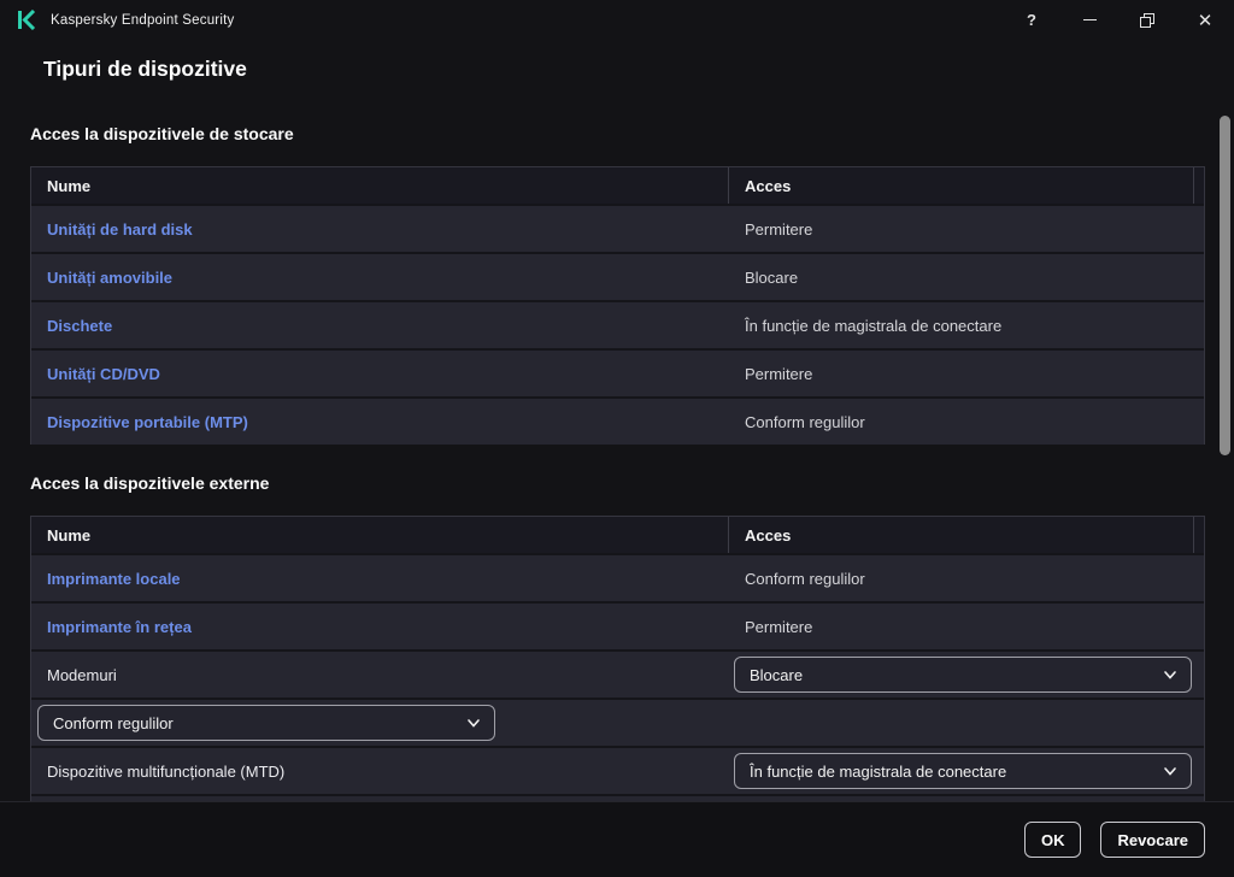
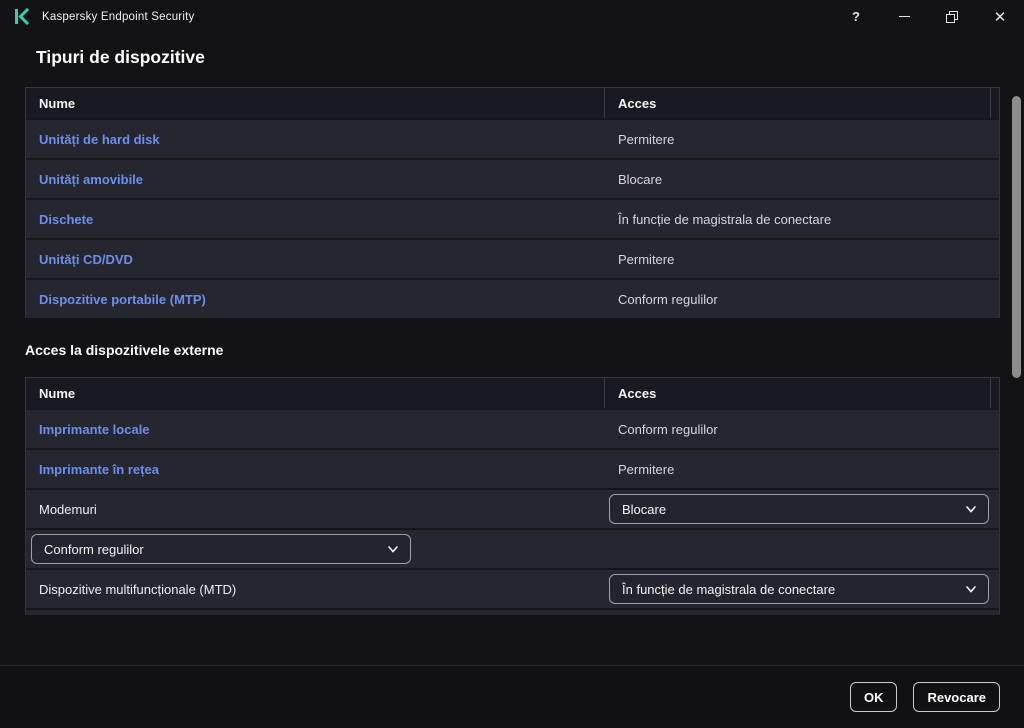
  Kaspersky Endpoint Security
  ?
  ✕
  Tipuri de dispozitive
- Acces la dispozitivele de stocare
  Nume
  Acces
  Unități de hard disk
  Permitere
  Unități amovibile
  Blocare
  Dischete
  În funcție de magistrala de conectare
  Unități CD/DVD
  Permitere
  Dispozitive portabile (MTP)
  Conform regulilor
  Acces la dispozitivele externe
  Nume
  Acces
  Imprimante locale
  Conform regulilor
  Imprimante în rețea
  Permitere
  Modemuri
  Blocare
  Conform regulilor
  Dispozitive multifuncționale (MTD)
  În funcție de magistrala de conectare
  OK
  Revocare
